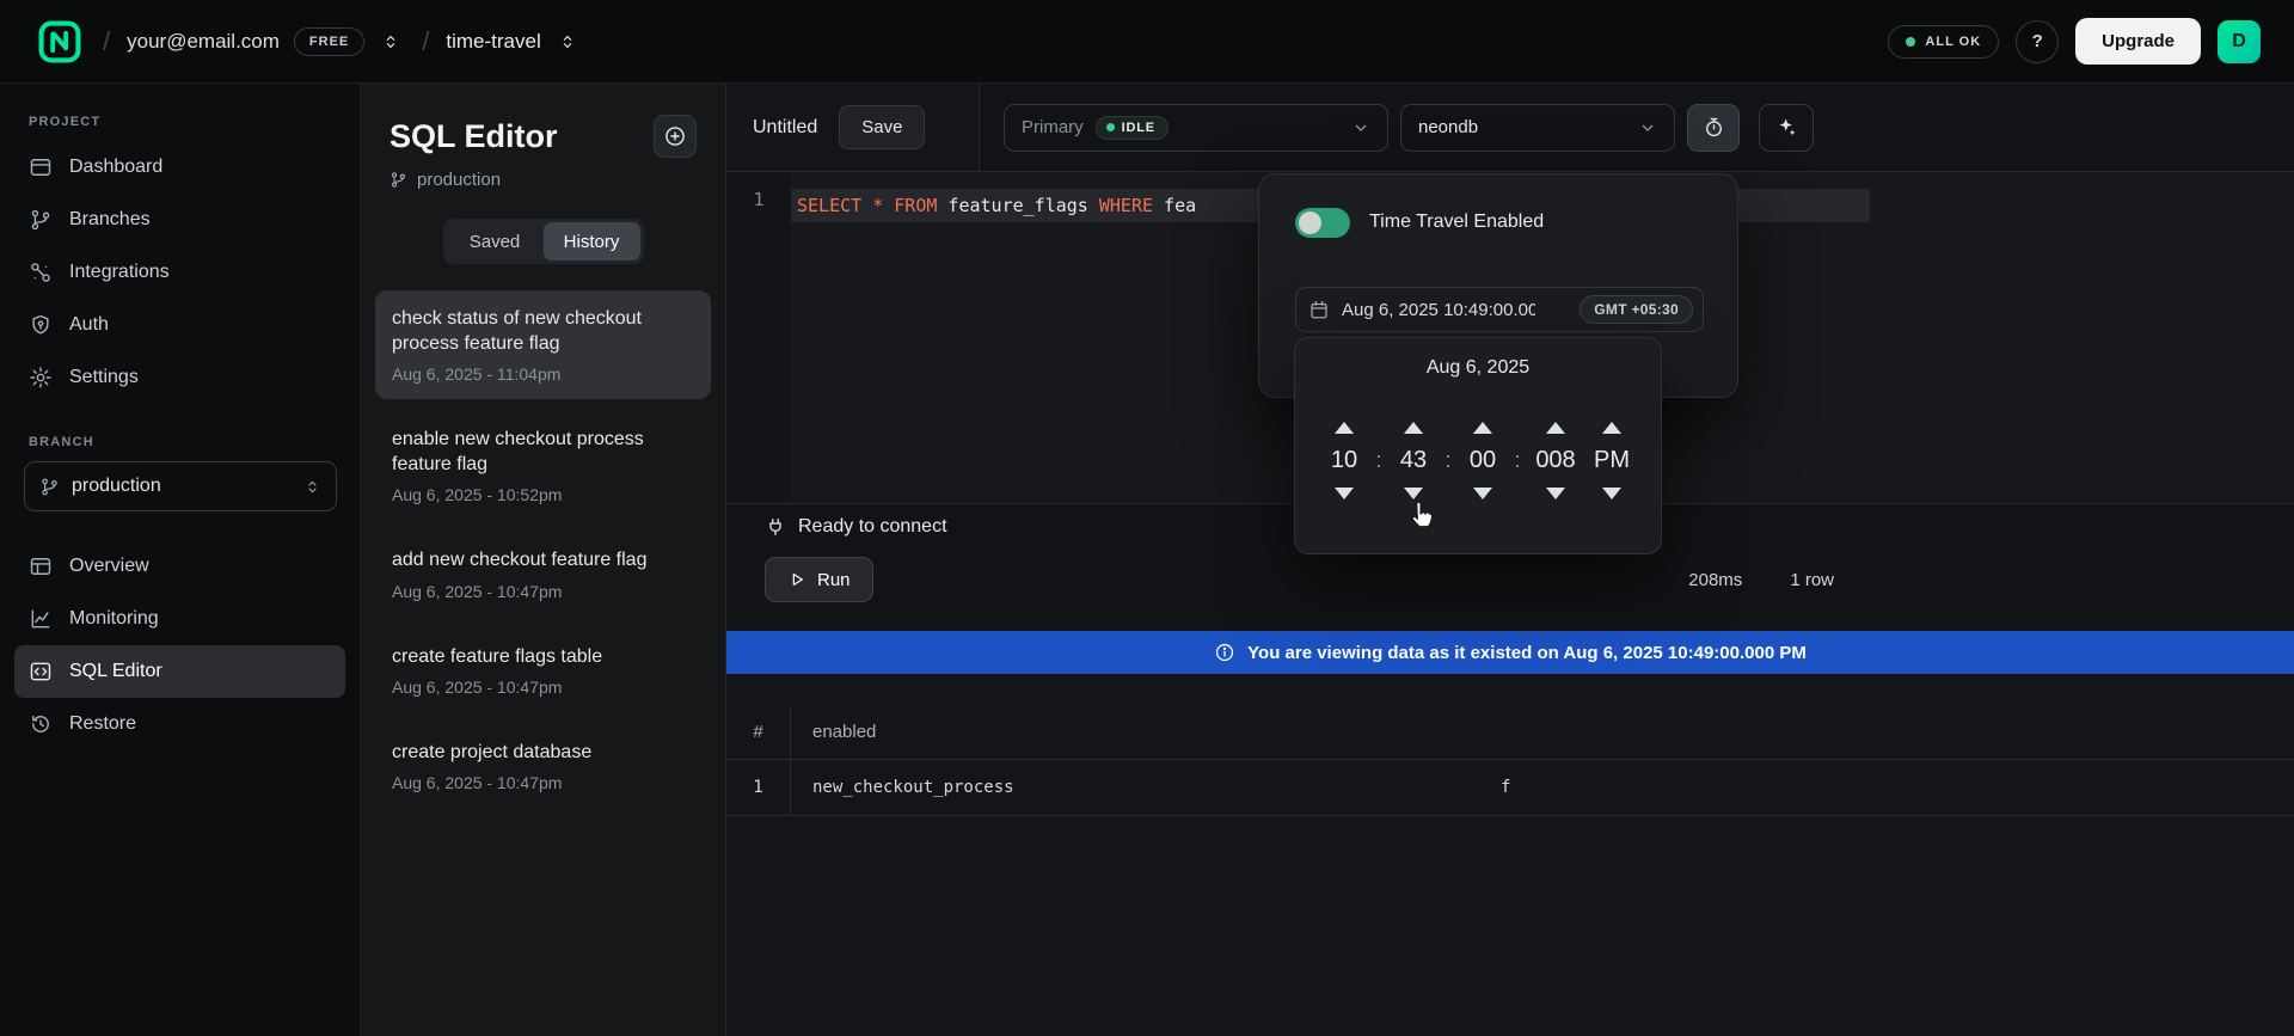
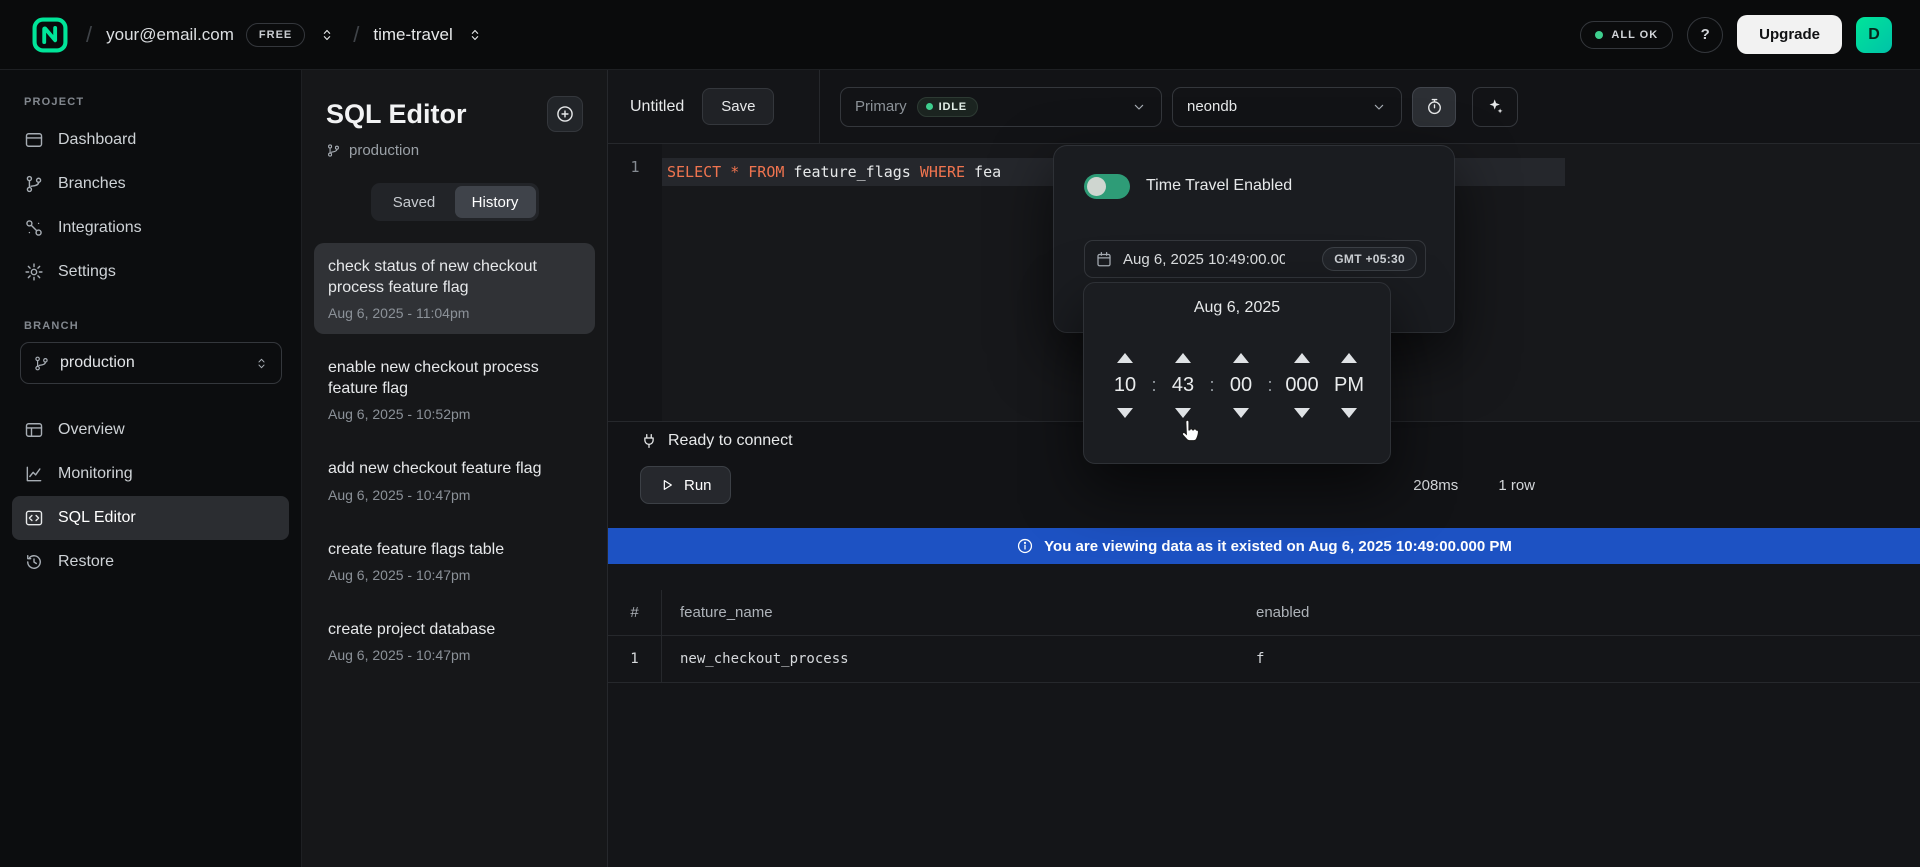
  /
  your@email.com
  FREE
  /
  time-travel
  ALL OK
  ?
  Upgrade
  D
  PROJECT
  Dashboard
  Branches
  Integrations
- Auth
  Settings
  BRANCH
  production
  Overview
  Monitoring
  SQL Editor
  Restore
  SQL Editor
  production
  Saved
  History
  check status of new checkout process feature flag
  Aug 6, 2025 - 11:04pm
  enable new checkout process feature flag
  Aug 6, 2025 - 10:52pm
  add new checkout feature flag
  Aug 6, 2025 - 10:47pm
  create feature flags table
  Aug 6, 2025 - 10:47pm
  create project database
  Aug 6, 2025 - 10:47pm
  Untitled
  Save
  Primary
  IDLE
  neondb
  1
  SELECT
  *
  FROM
  feature_flags
  WHERE
  fea
  Ready to connect
  Run
  208ms
  1 row
  You are viewing data as it existed on Aug 6, 2025 10:49:00.000 PM
  #
+ feature_name
  enabled
  1
  new_checkout_process
  f
  Time Travel Enabled
  Aug 6, 2025 10:49:00.00
  GMT +05:30
  Aug 6, 2025
  10
  :
  43
  :
  00
  :
- 008
+ 000
  PM
